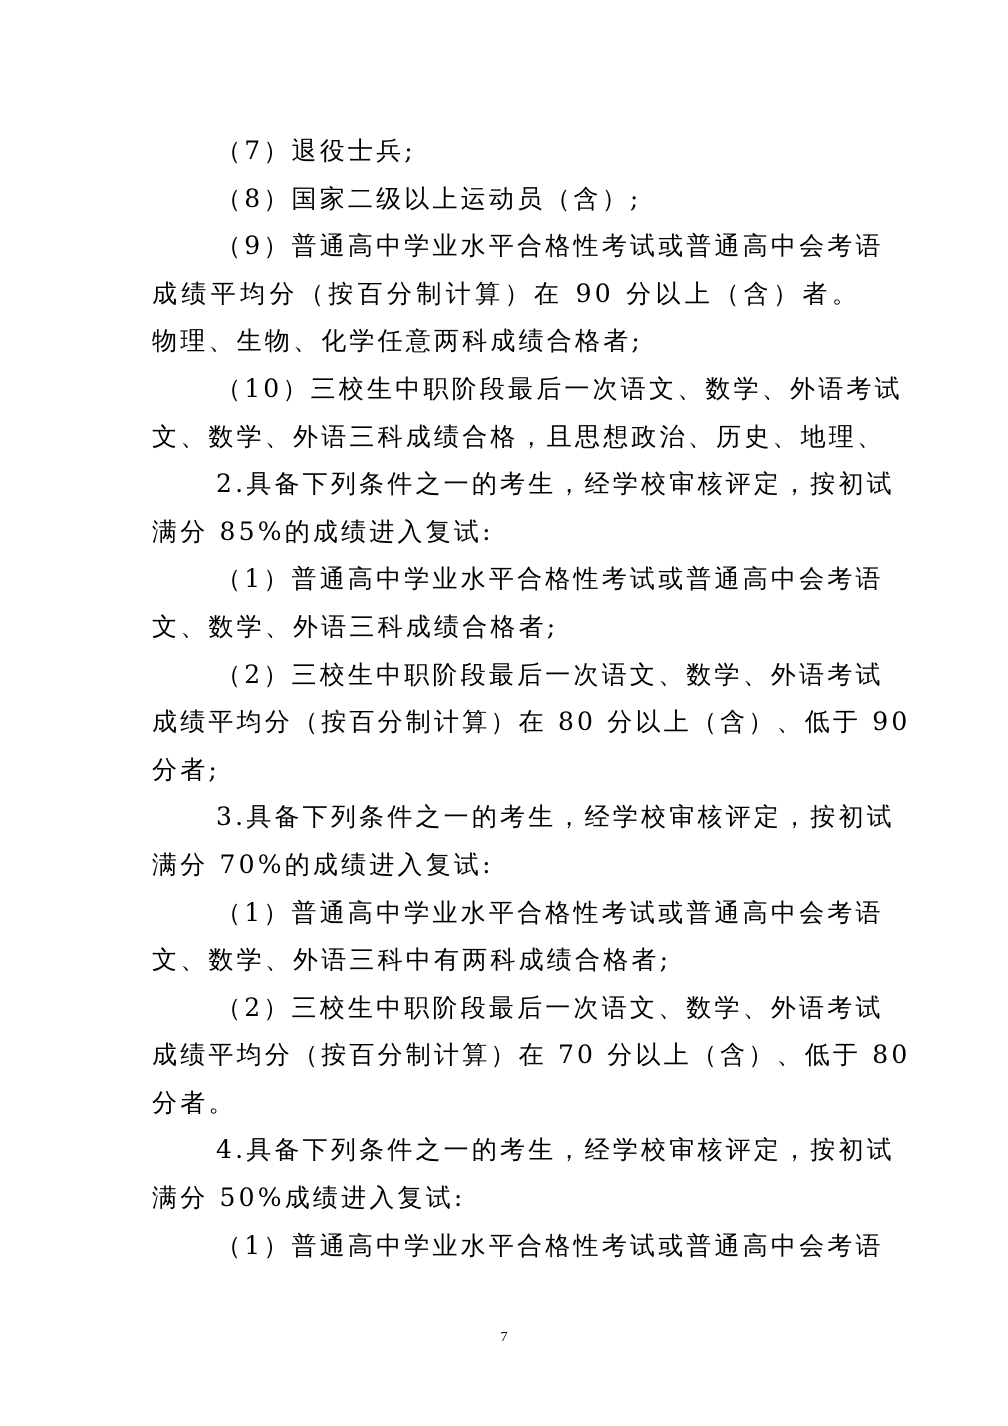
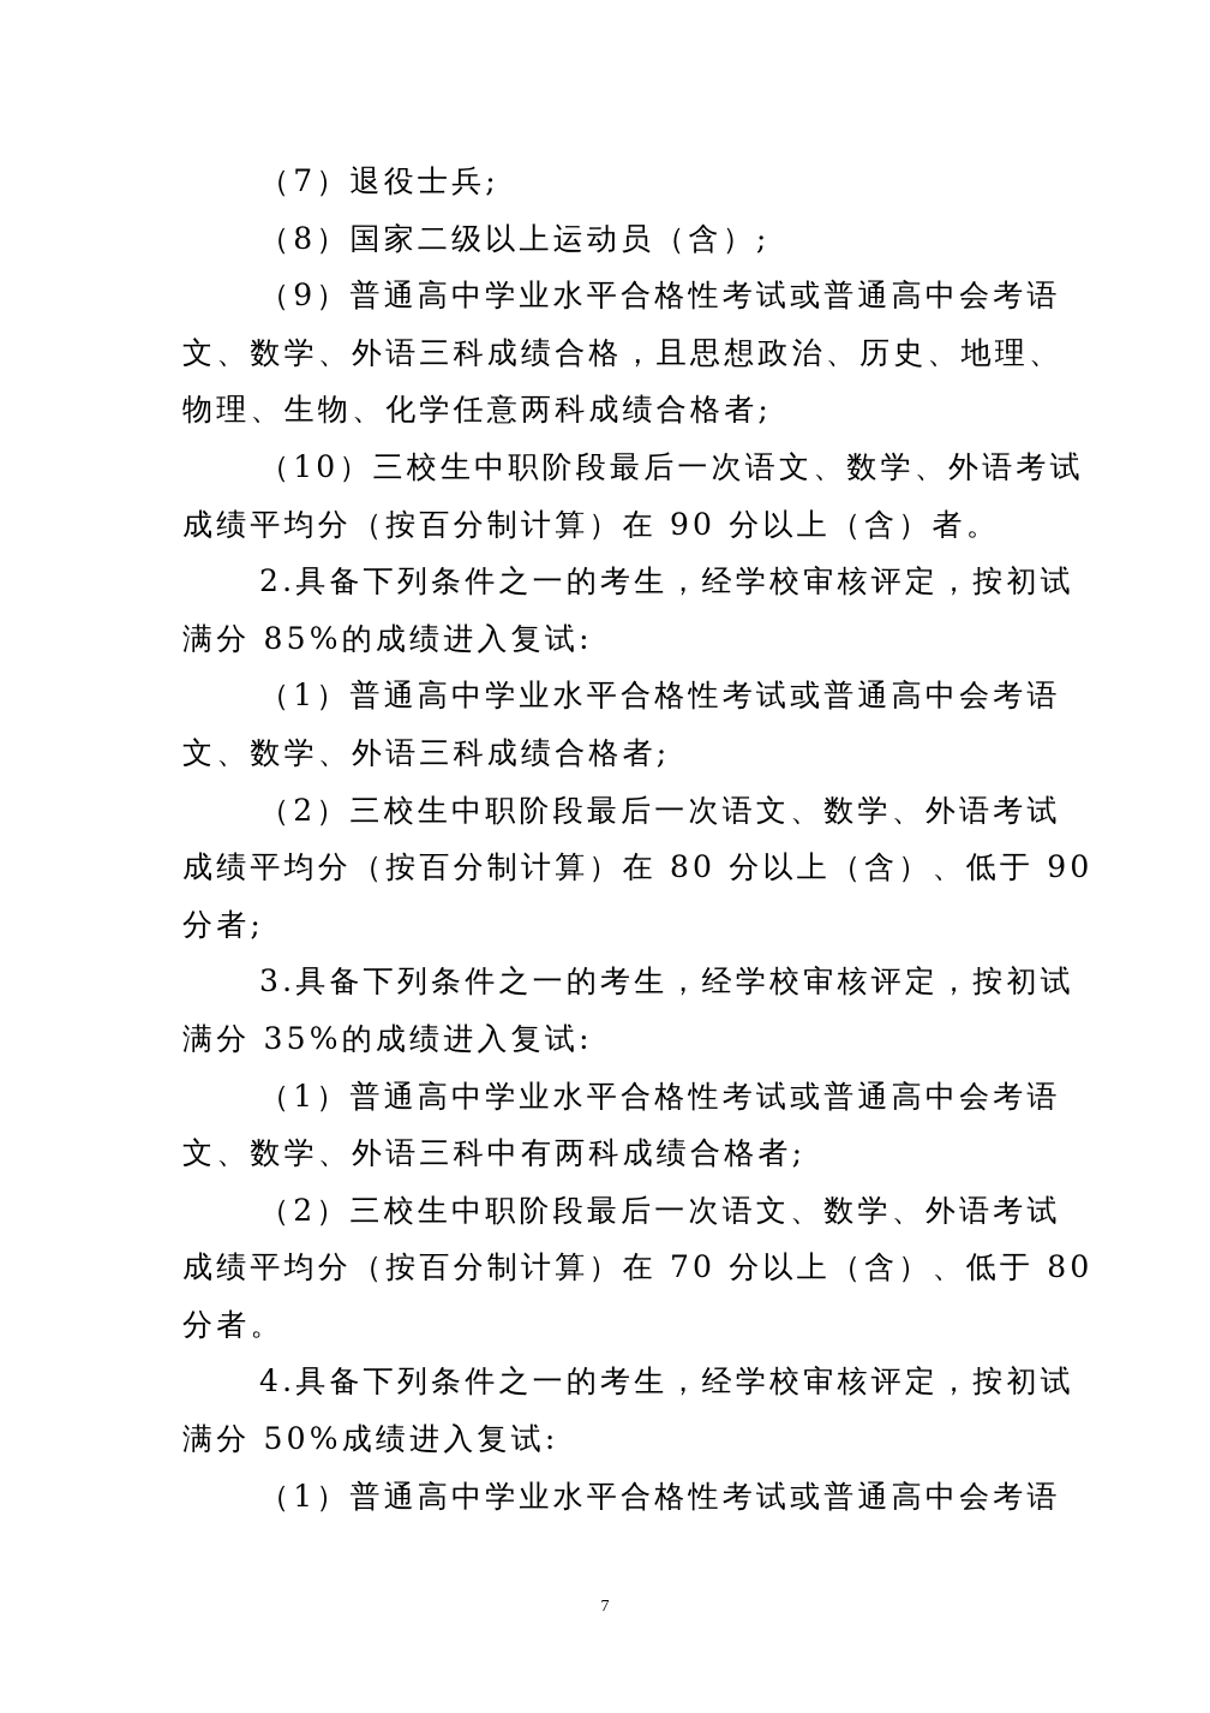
  （7）退役士兵;
  （8）国家二级以上运动员（含）;
  （9）普通高中学业水平合格性考试或普通高中会考语
- 成绩平均分（按百分制计算）在 90 分以上（含）者。
+ 文、数学、外语三科成绩合格，且思想政治、历史、地理、
  物理、生物、化学任意两科成绩合格者;
  （10）三校生中职阶段最后一次语文、数学、外语考试
- 文、数学、外语三科成绩合格，且思想政治、历史、地理、
+ 成绩平均分（按百分制计算）在 90 分以上（含）者。
  2.具备下列条件之一的考生，经学校审核评定，按初试
  满分 85%的成绩进入复试:
  （1）普通高中学业水平合格性考试或普通高中会考语
  文、数学、外语三科成绩合格者;
  （2）三校生中职阶段最后一次语文、数学、外语考试
  成绩平均分（按百分制计算）在 80 分以上（含）、低于 90
  分者;
  3.具备下列条件之一的考生，经学校审核评定，按初试
- 满分 70%的成绩进入复试:
+ 满分 35%的成绩进入复试:
  （1）普通高中学业水平合格性考试或普通高中会考语
  文、数学、外语三科中有两科成绩合格者;
  （2）三校生中职阶段最后一次语文、数学、外语考试
  成绩平均分（按百分制计算）在 70 分以上（含）、低于 80
  分者。
  4.具备下列条件之一的考生，经学校审核评定，按初试
  满分 50%成绩进入复试:
  （1）普通高中学业水平合格性考试或普通高中会考语
  7
